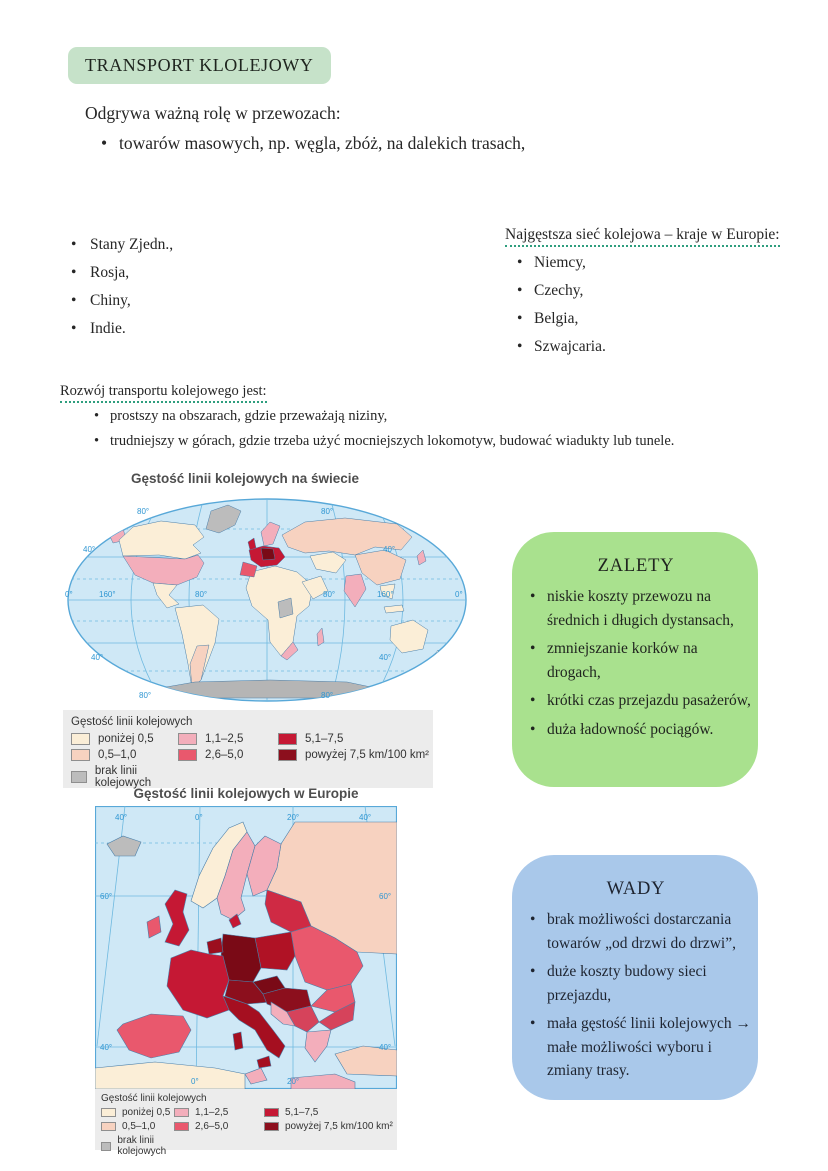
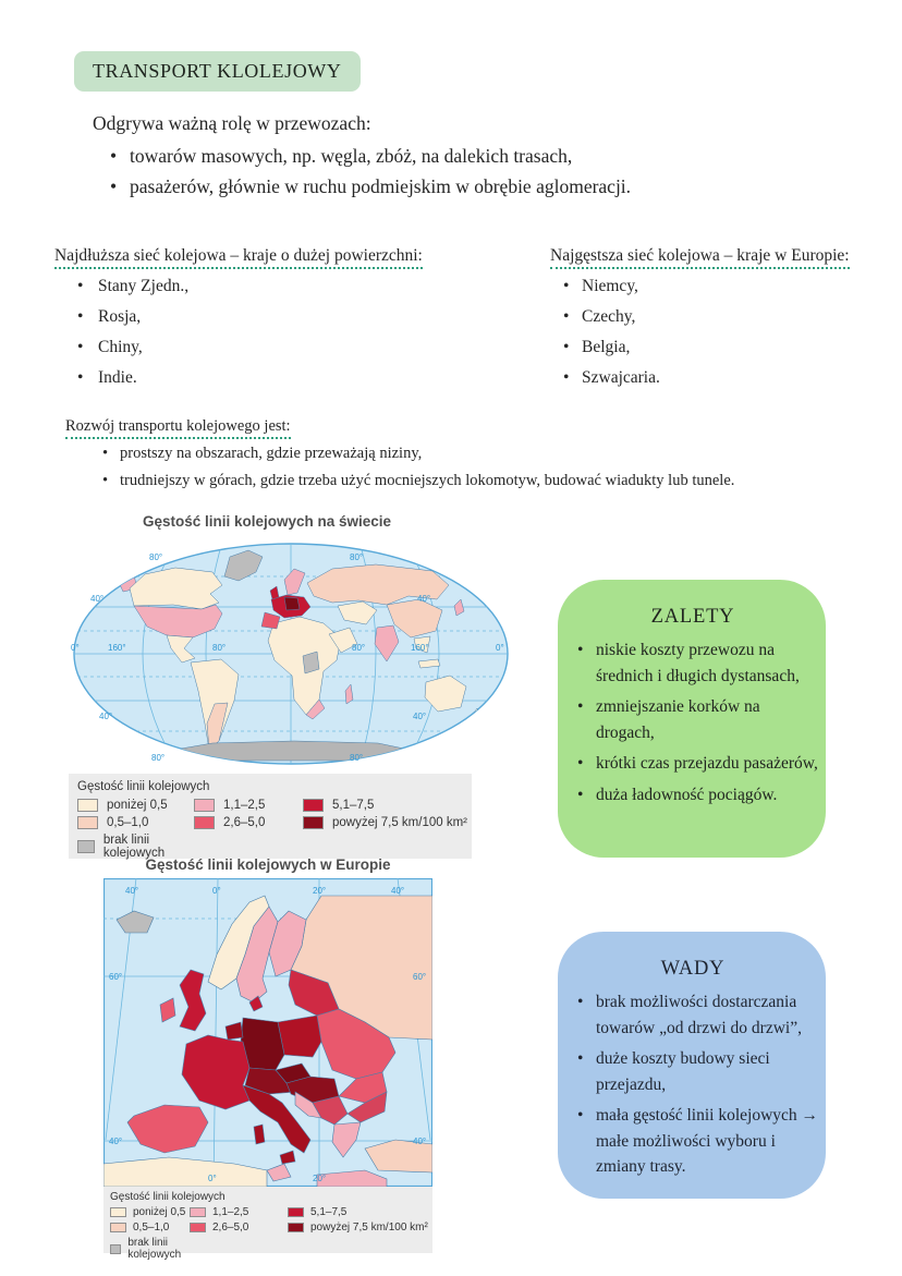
  TRANSPORT KLOLEJOWY
  Odgrywa ważną rolę w przewozach:
  towarów masowych, np. węgla, zbóż, na dalekich trasach,
+ pasażerów, głównie w ruchu podmiejskim w obrębie aglomeracji.
+ Najdłuższa sieć kolejowa – kraje o dużej powierzchni:
  Stany Zjedn.,
  Rosja,
  Chiny,
  Indie.
  Najgęstsza sieć kolejowa – kraje w Europie:
  Niemcy,
  Czechy,
  Belgia,
  Szwajcaria.
  Rozwój transportu kolejowego jest:
  prostszy na obszarach, gdzie przeważają niziny,
  trudniejszy w górach, gdzie trzeba użyć mocniejszych lokomotyw, budować wiadukty lub tunele.
  Gęstość linii kolejowych na świecie
  80°
  80°
  40°
  40°
  0°
  160°
  80°
  80°
  160°
  0°
  40°
  40°
  80°
  80°
  Gęstość linii kolejowych
  poniżej 0,5
  1,1–2,5
  5,1–7,5
  0,5–1,0
  2,6–5,0
  powyżej 7,5 km/100 km²
  brak linii kolejowych
  ZALETY
  niskie koszty przewozu na średnich i długich dystansach,
  zmniejszanie korków na drogach,
  krótki czas przejazdu pasażerów,
  duża ładowność pociągów.
  Gęstość linii kolejowych w Europie
  40°
  0°
  20°
  40°
  60°
  60°
  40°
  40°
  0°
  20°
  Gęstość linii kolejowych
  poniżej 0,5
  1,1–2,5
  5,1–7,5
  0,5–1,0
  2,6–5,0
  powyżej 7,5 km/100 km²
  brak linii kolejowych
  WADY
  brak możliwości dostarczania towarów „od drzwi do drzwi”,
  duże koszty budowy sieci przejazdu,
  mała gęstość linii kolejowych → małe możliwości wyboru i zmiany trasy.
